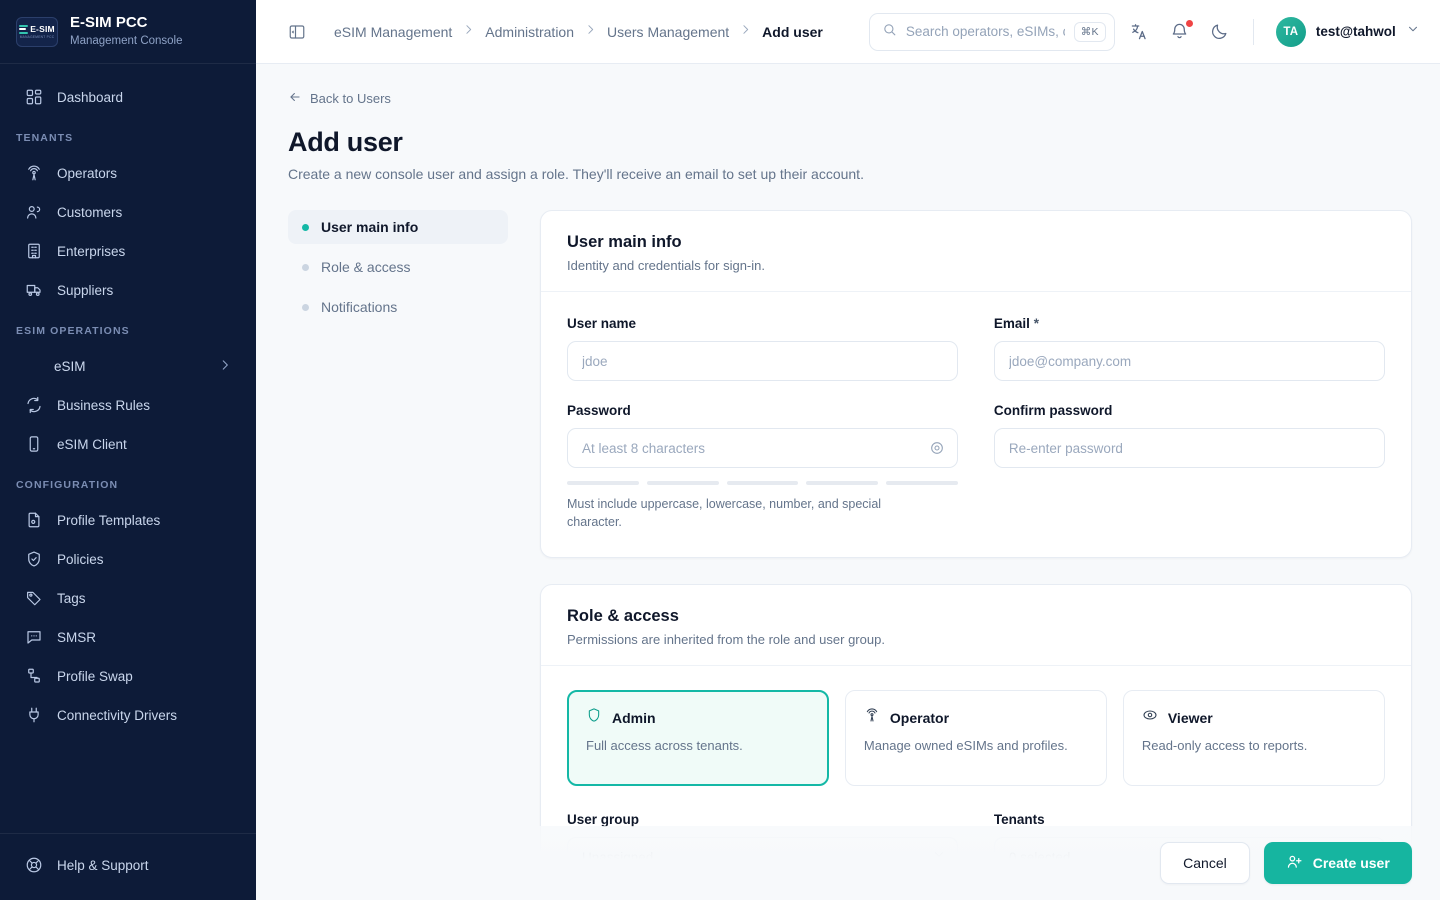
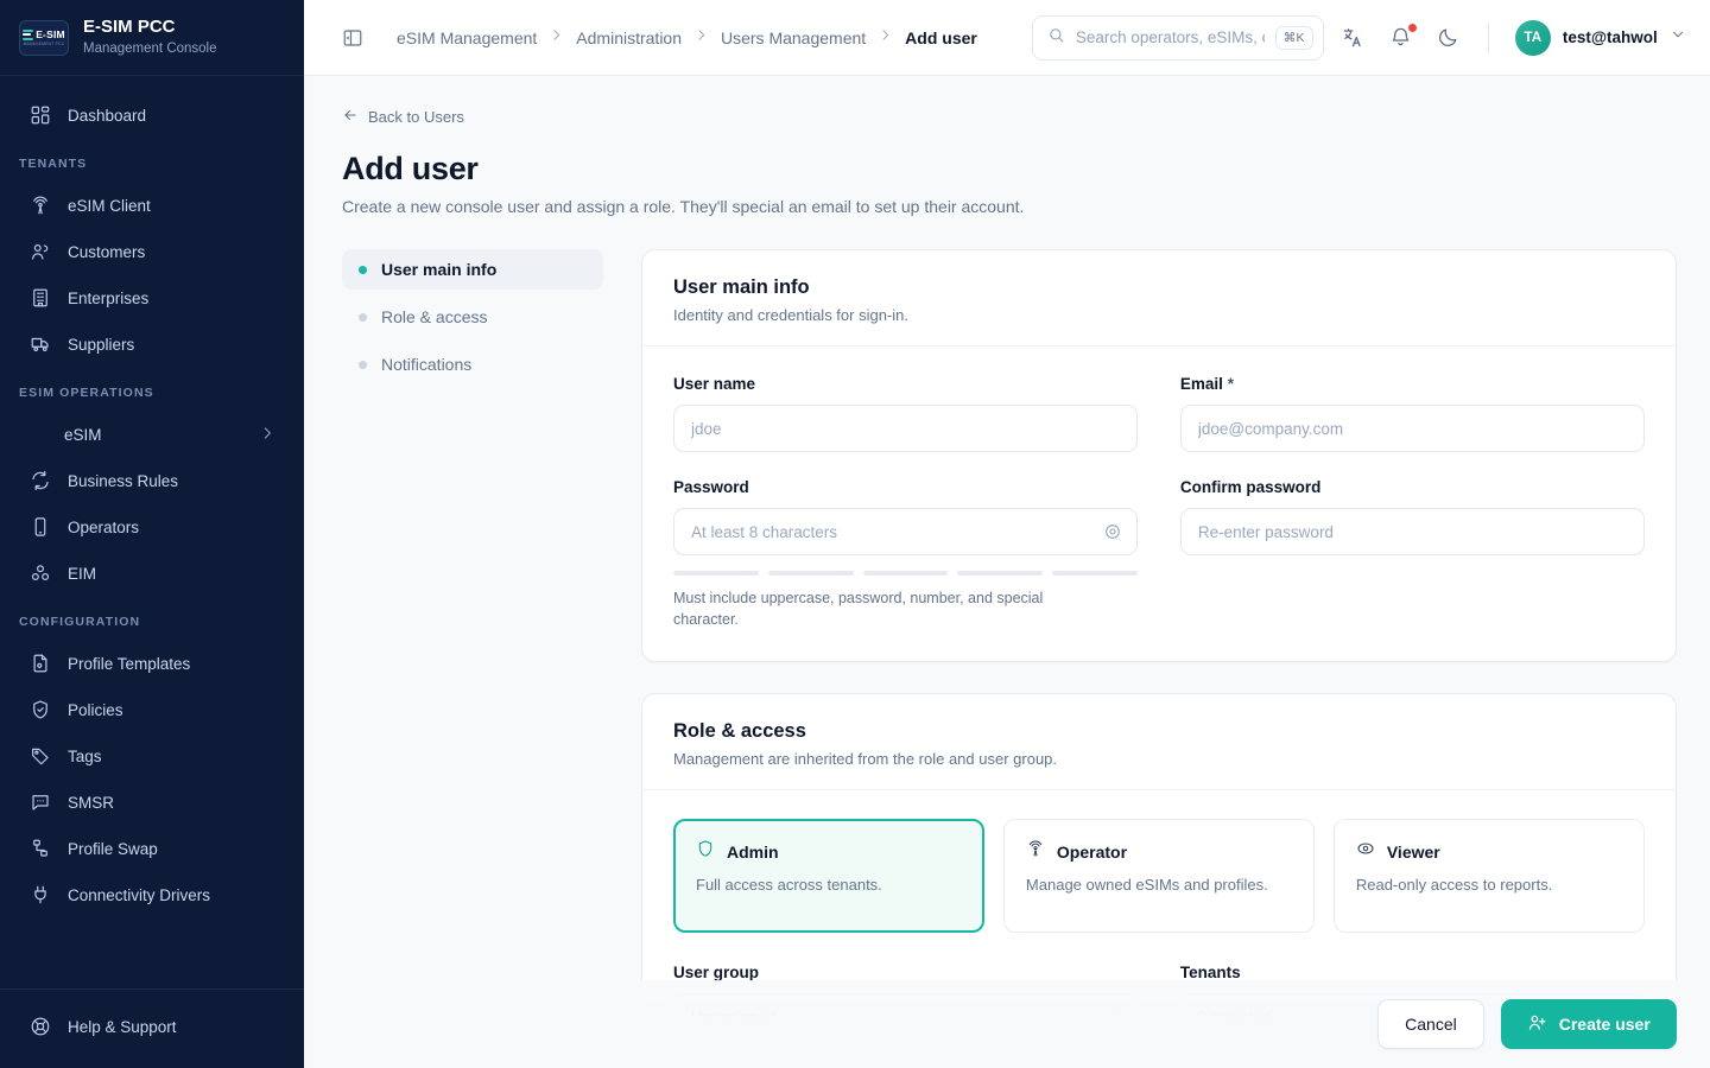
  E-SIM
  E-SIM PCC
  Management Console
  Dashboard
  TENANTS
- Operators
+ eSIM Client
  Customers
  Enterprises
  Suppliers
  ESIM OPERATIONS
  eSIM
  Business Rules
- eSIM Client
+ Operators
+ EIM
  CONFIGURATION
  Profile Templates
  Policies
  Tags
  SMSR
  Profile Swap
  Connectivity Drivers
  Help & Support
  eSIM Management
  Administration
  Users Management
  Add user
  ⌘K
  TA
  test@tahwol
  Back to Users
  Add user
- Create a new console user and assign a role. They'll receive an email to set up their account.
+ Create a new console user and assign a role. They'll special an email to set up their account.
  User main info
  Role & access
  Notifications
  User main info
  Identity and credentials for sign-in.
  User name
  jdoe
  Email *
  jdoe@company.com
  Password
  At least 8 characters
- Must include uppercase, lowercase, number, and special character.
+ Must include uppercase, password, number, and special character.
  Confirm password
  Re-enter password
  Role & access
- Permissions are inherited from the role and user group.
+ Management are inherited from the role and user group.
  Admin
  Full access across tenants.
  Operator
  Manage owned eSIMs and profiles.
  Viewer
  Read-only access to reports.
  User group
  Tenants
  Cancel
  Create user
